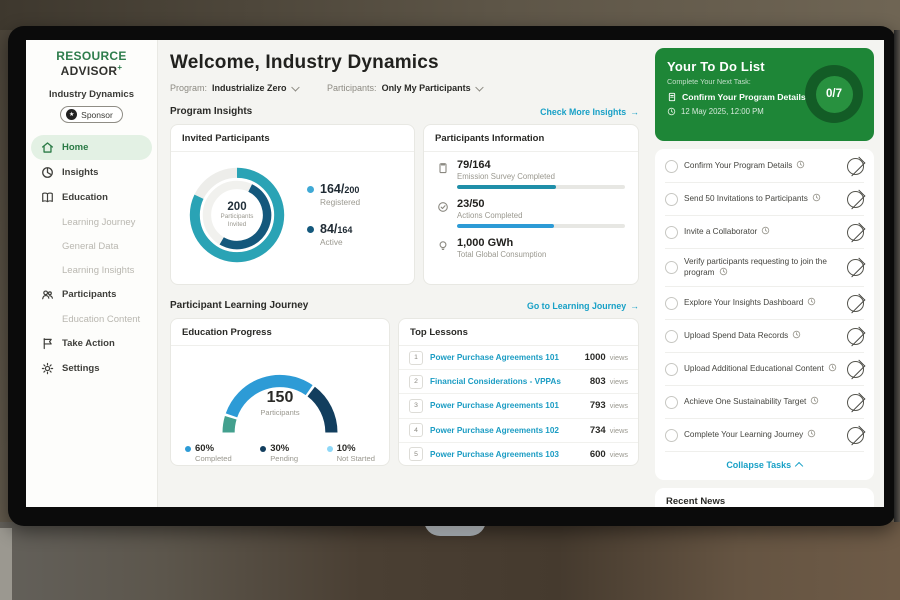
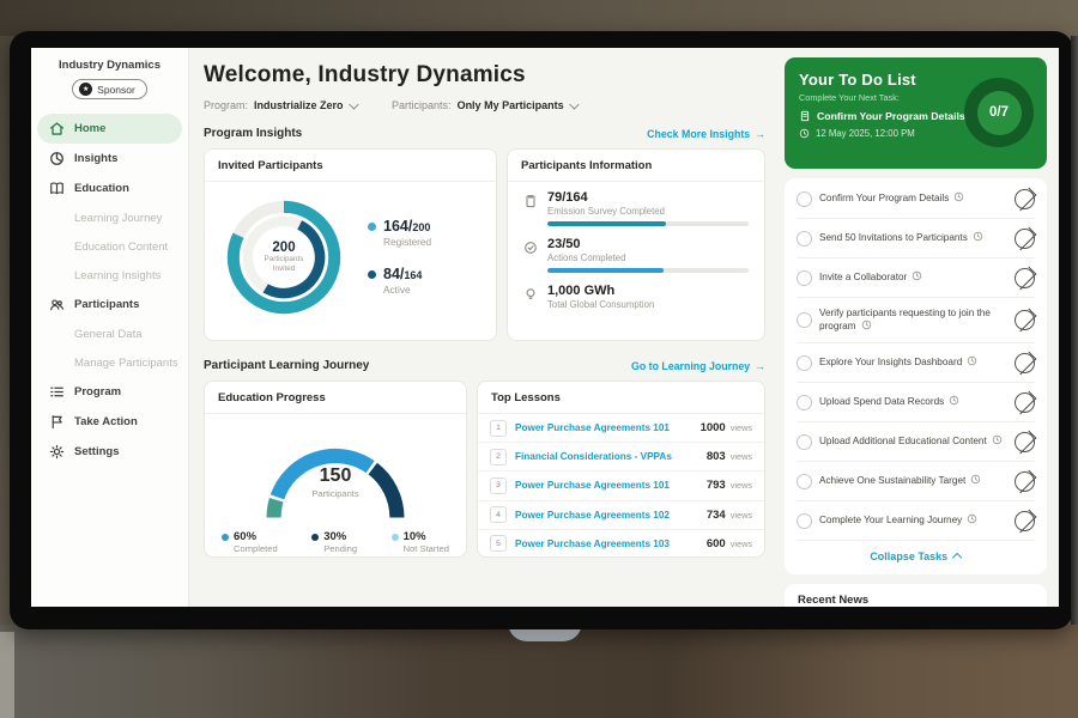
- RESOURCE ADVISOR+
  Industry Dynamics
  Sponsor
  Home
  Insights
  Education
  Learning Journey
- General Data
+ Education Content
  Learning Insights
  Participants
- Education Content
+ General Data
+ Manage Participants
+ Program
  Take Action
  Settings
  Welcome, Industry Dynamics
  Program:
  Industrialize Zero
  Participants:
  Only My Participants
  Program Insights
  Check More Insights
  →
  Invited Participants
  200
  164/200
  Registered
  84/164
  Active
  Participants Information
  79/164
  Emission Survey Completed
  23/50
  Actions Completed
  1,000 GWh
  Total Global Consumption
  Participant Learning Journey
  Go to Learning Journey
  →
  Education Progress
  150
  Participants
  60%
  Completed
  30%
  Pending
  10%
  Not Started
  Top Lessons
  Power Purchase Agreements 101
  1000 views
  Financial Considerations - VPPAs
  803 views
  Power Purchase Agreements 101
  793 views
  Power Purchase Agreements 102
  734 views
  Power Purchase Agreements 103
  600 views
  Your To Do List
  Complete Your Next Task:
  Confirm Your Program Details
  12 May 2025, 12:00 PM
  0/7
  Confirm Your Program Details
  Send 50 Invitations to Participants
  Invite a Collaborator
  Verify participants requesting to join the program
  Explore Your Insights Dashboard
  Upload Spend Data Records
  Upload Additional Educational Content
  Achieve One Sustainability Target
  Complete Your Learning Journey
  Collapse Tasks
  Recent News
